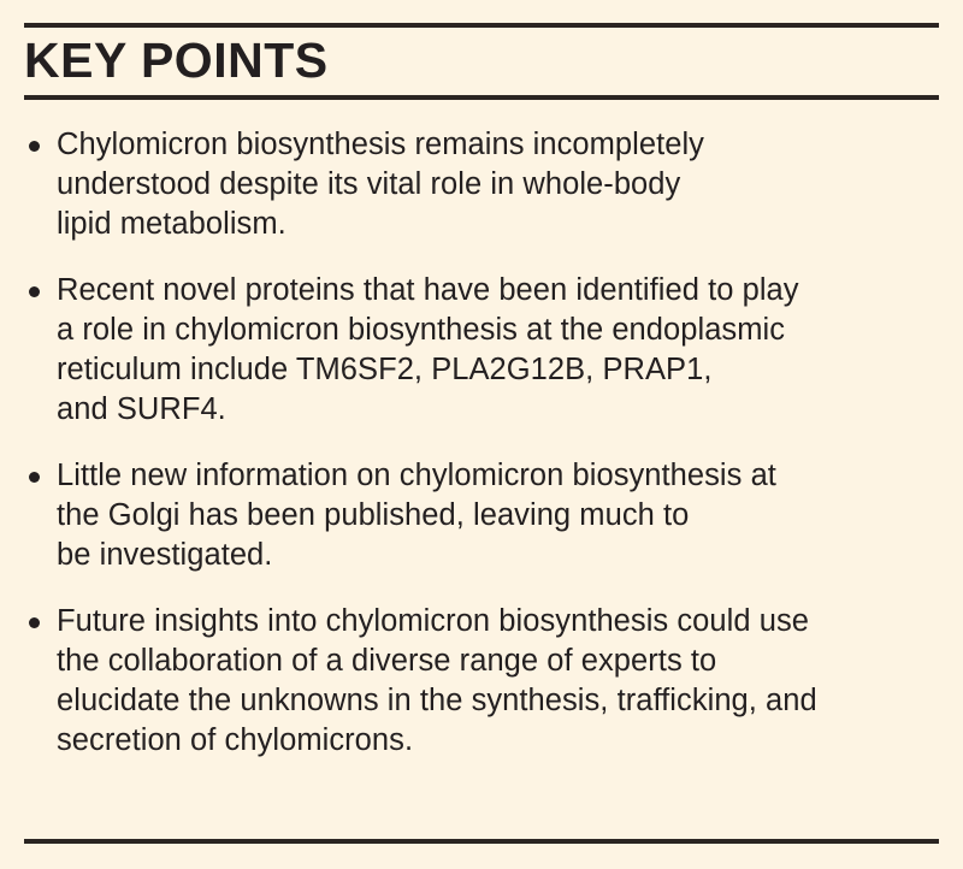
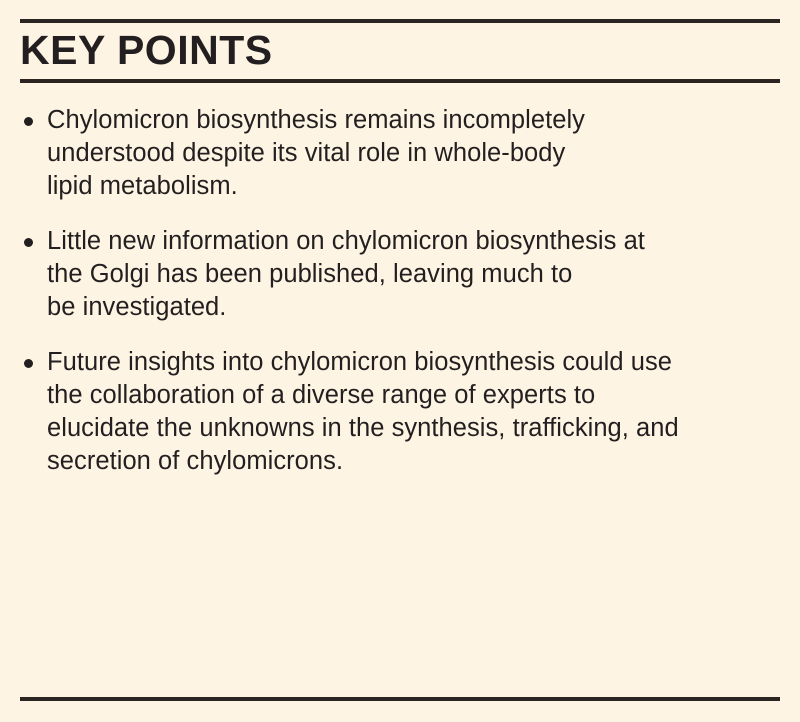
  KEY POINTS
  Chylomicron biosynthesis remains incompletely
  understood despite its vital role in whole-body
  lipid metabolism.
- Recent novel proteins that have been identified to play
- a role in chylomicron biosynthesis at the endoplasmic
- reticulum include TM6SF2, PLA2G12B, PRAP1,
- and SURF4.
  Little new information on chylomicron biosynthesis at
  the Golgi has been published, leaving much to
  be investigated.
  Future insights into chylomicron biosynthesis could use
  the collaboration of a diverse range of experts to
  elucidate the unknowns in the synthesis, trafficking, and
  secretion of chylomicrons.
